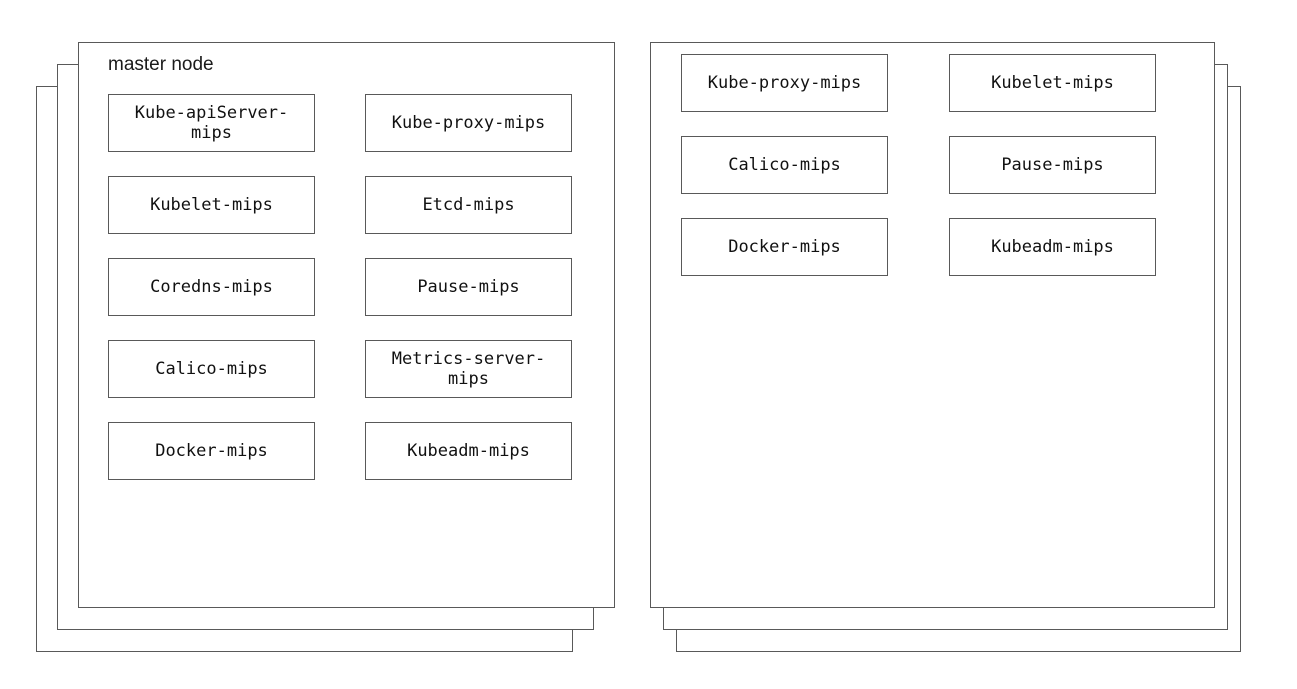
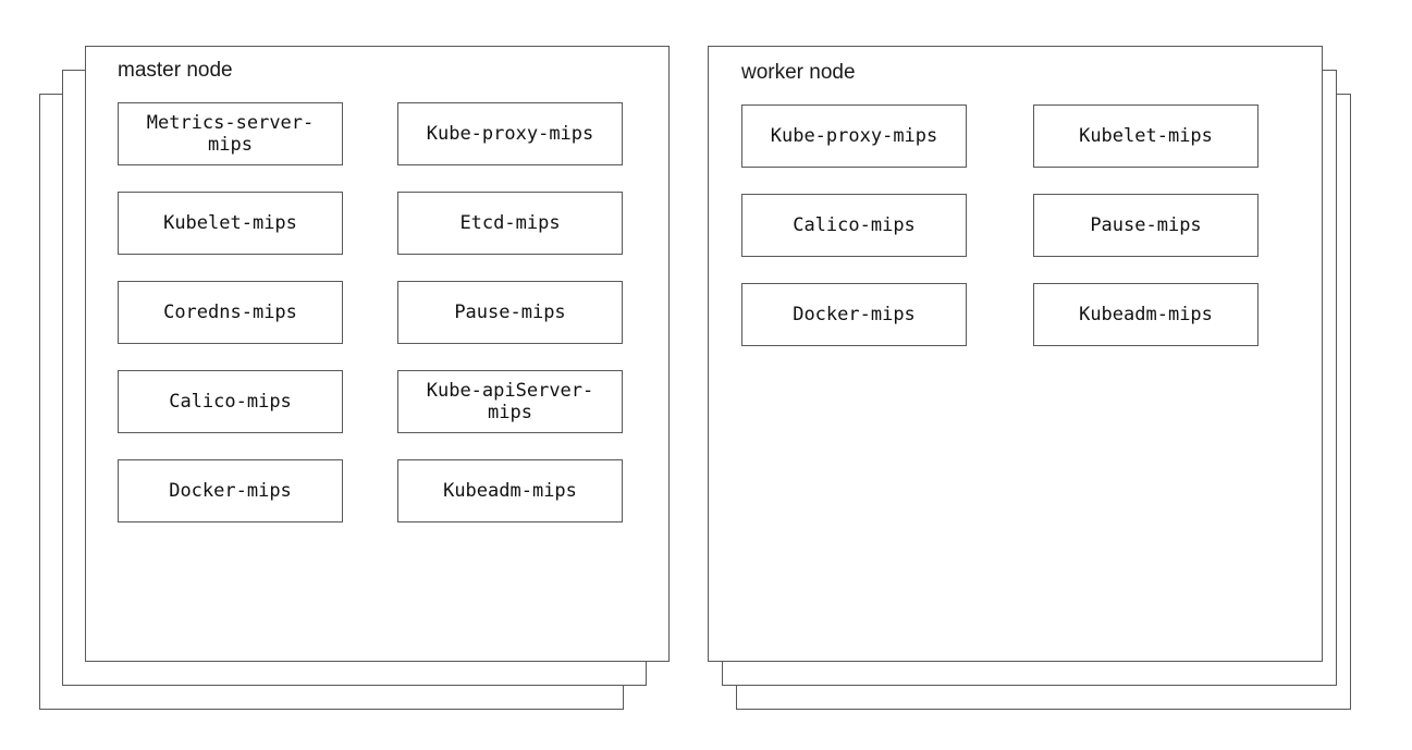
  master node
- Kube-apiServer-mips
+ Metrics-server-mips
  Kube-proxy-mips
  Kubelet-mips
  Etcd-mips
  Coredns-mips
  Pause-mips
  Calico-mips
- Metrics-server-mips
+ Kube-apiServer-mips
  Docker-mips
  Kubeadm-mips
+ worker node
  Kube-proxy-mips
  Kubelet-mips
  Calico-mips
  Pause-mips
  Docker-mips
  Kubeadm-mips
